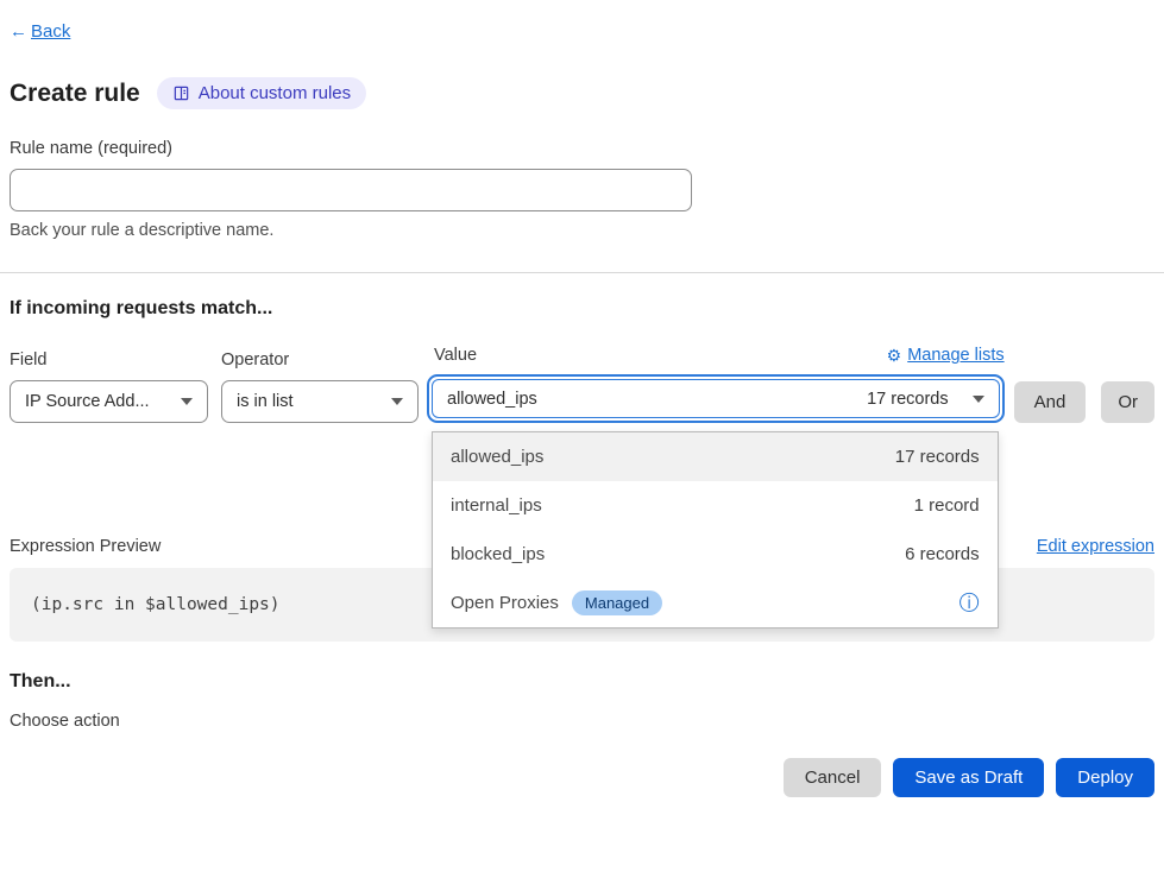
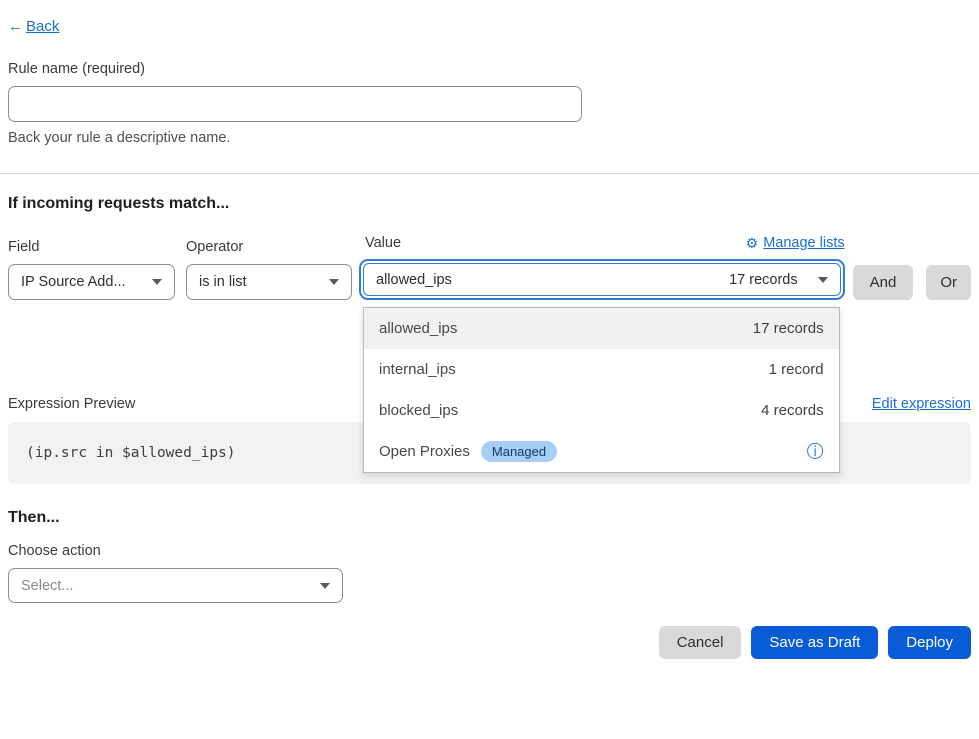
  ←
  Back
- Create rule
- About custom rules
  Rule name (required)
  Back your rule a descriptive name.
  If incoming requests match...
  Field
  IP Source Add...
  Operator
  is in list
  Value
  ⚙
  Manage lists
  allowed_ips
  17 records
  allowed_ips
  17 records
  internal_ips
  1 record
  blocked_ips
- 6 records
+ 4 records
  Open Proxies
  Managed
  ⓘ
  And
  Or
  Expression Preview
  Edit expression
  (ip.src in $allowed_ips)
  Then...
  Choose action
+ Select...
  Cancel
  Save as Draft
  Deploy
